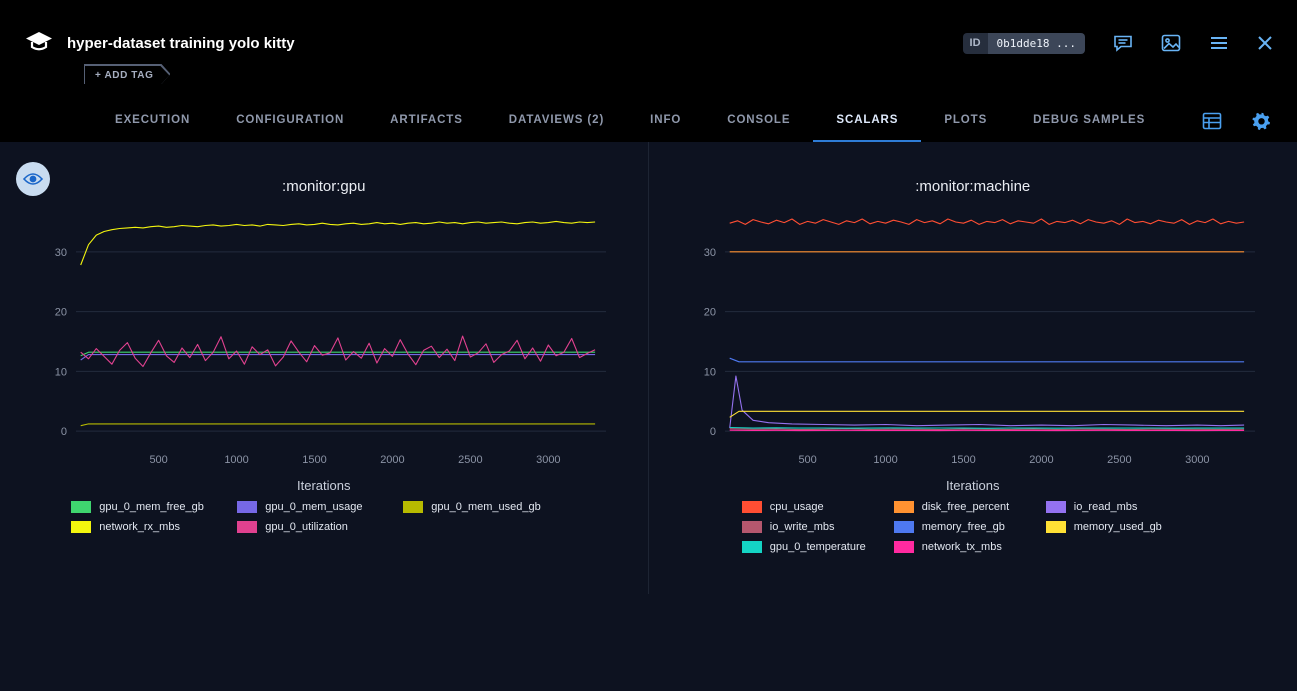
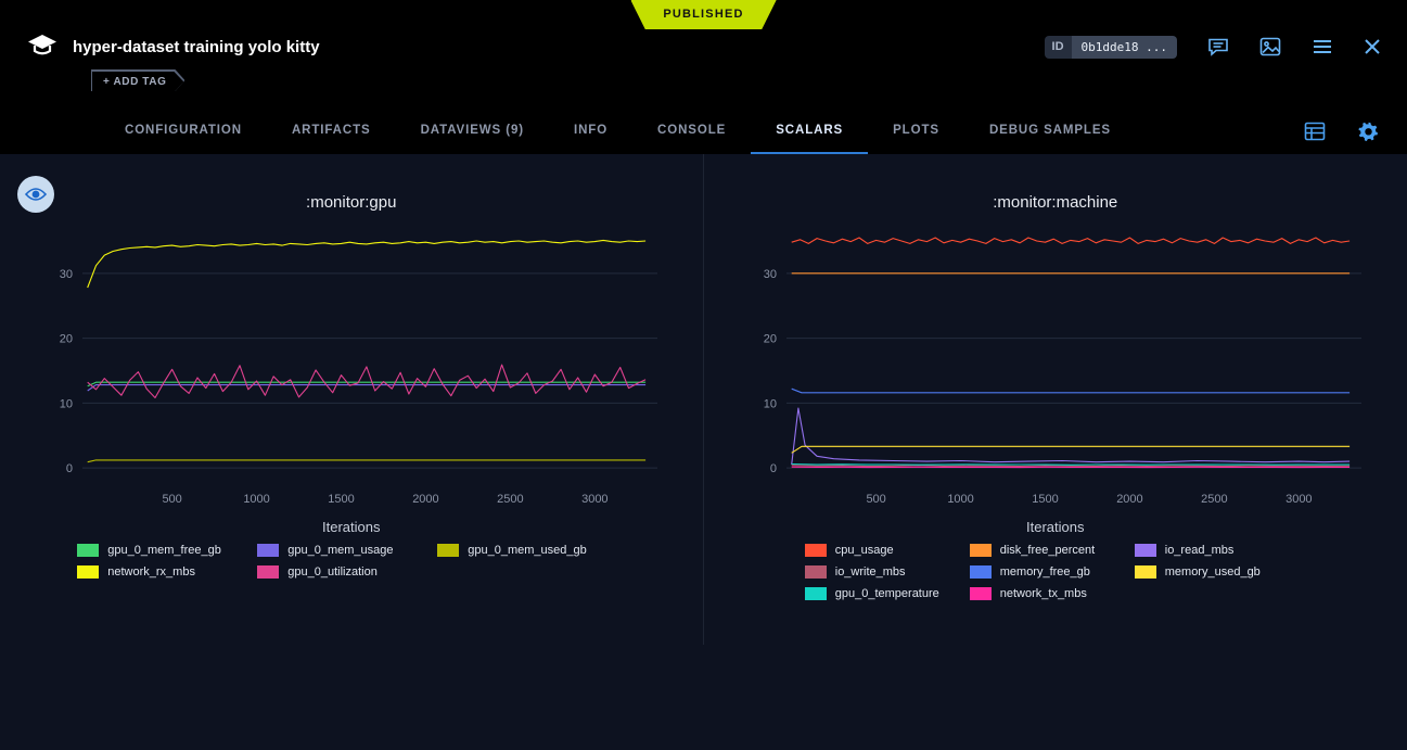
+ PUBLISHED
  hyper-dataset training yolo kitty
  ID
  0b1dde18 ...
  + ADD TAG
- EXECUTION
  CONFIGURATION
  ARTIFACTS
- DATAVIEWS (2)
+ DATAVIEWS (9)
  INFO
  CONSOLE
  SCALARS
  PLOTS
  DEBUG SAMPLES
  :monitor:gpu
  0
  10
  20
  30
  500
  1000
  1500
  2000
  2500
  3000
  Iterations
  gpu_0_mem_free_gb
  gpu_0_mem_usage
  gpu_0_mem_used_gb
  network_rx_mbs
  gpu_0_utilization
  :monitor:machine
  0
  10
  20
  30
  500
  1000
  1500
  2000
  2500
  3000
  Iterations
  cpu_usage
  disk_free_percent
  io_read_mbs
  io_write_mbs
  memory_free_gb
  memory_used_gb
  gpu_0_temperature
  network_tx_mbs
